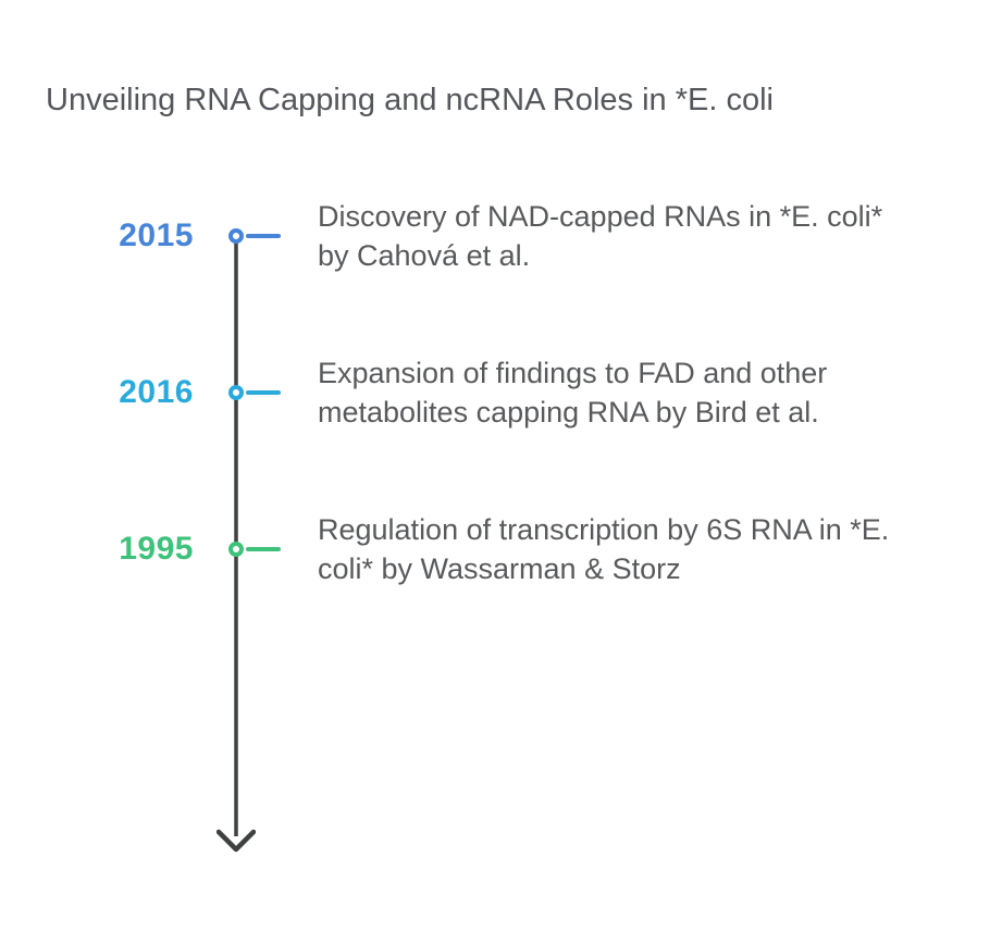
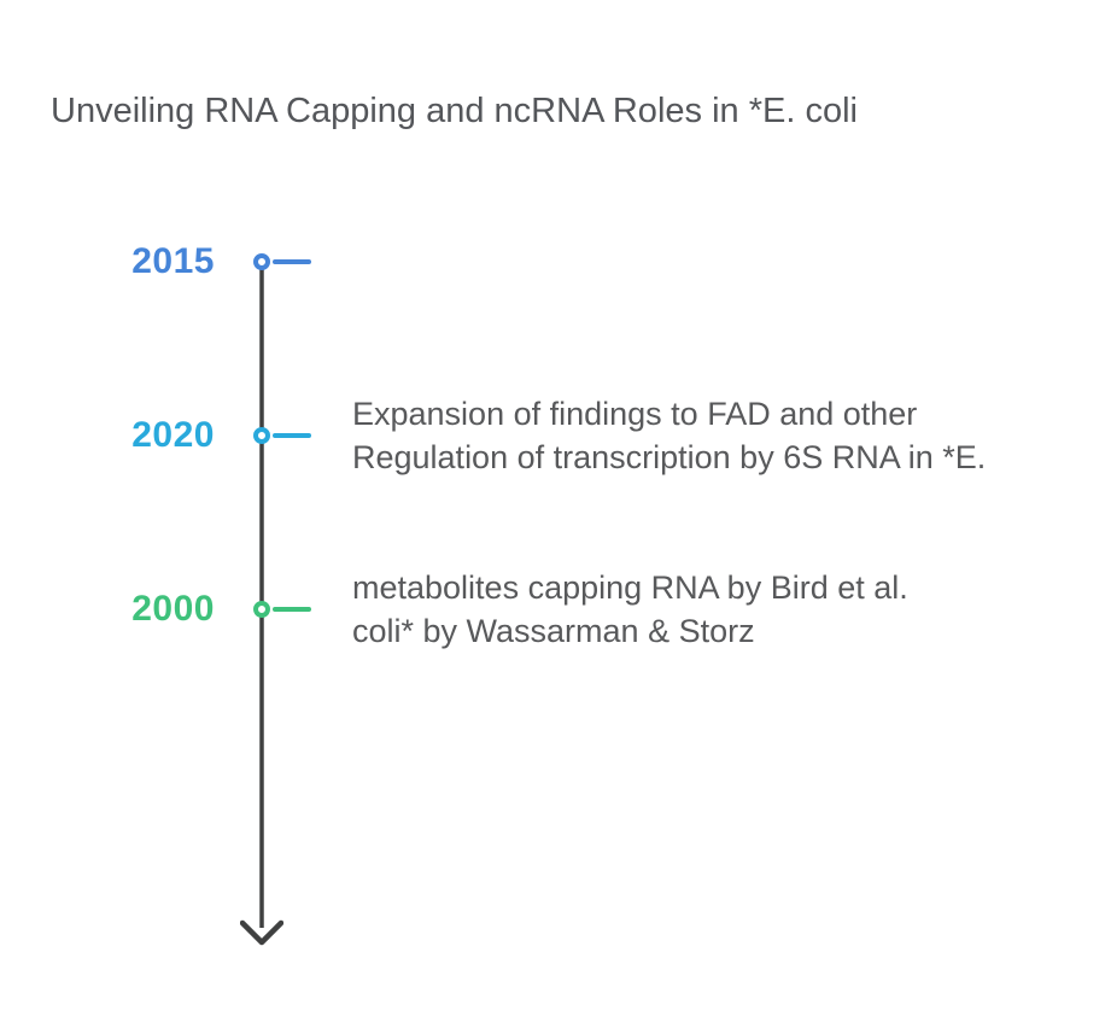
  Unveiling RNA Capping and ncRNA Roles in *E. coli
  2015
- Discovery of NAD-capped RNAs in *E. coli*
- by Cahová et al.
- 2016
+ 2020
  Expansion of findings to FAD and other
- metabolites capping RNA by Bird et al.
+ Regulation of transcription by 6S RNA in *E.
- 1995
+ 2000
- Regulation of transcription by 6S RNA in *E.
+ metabolites capping RNA by Bird et al.
  coli* by Wassarman & Storz
